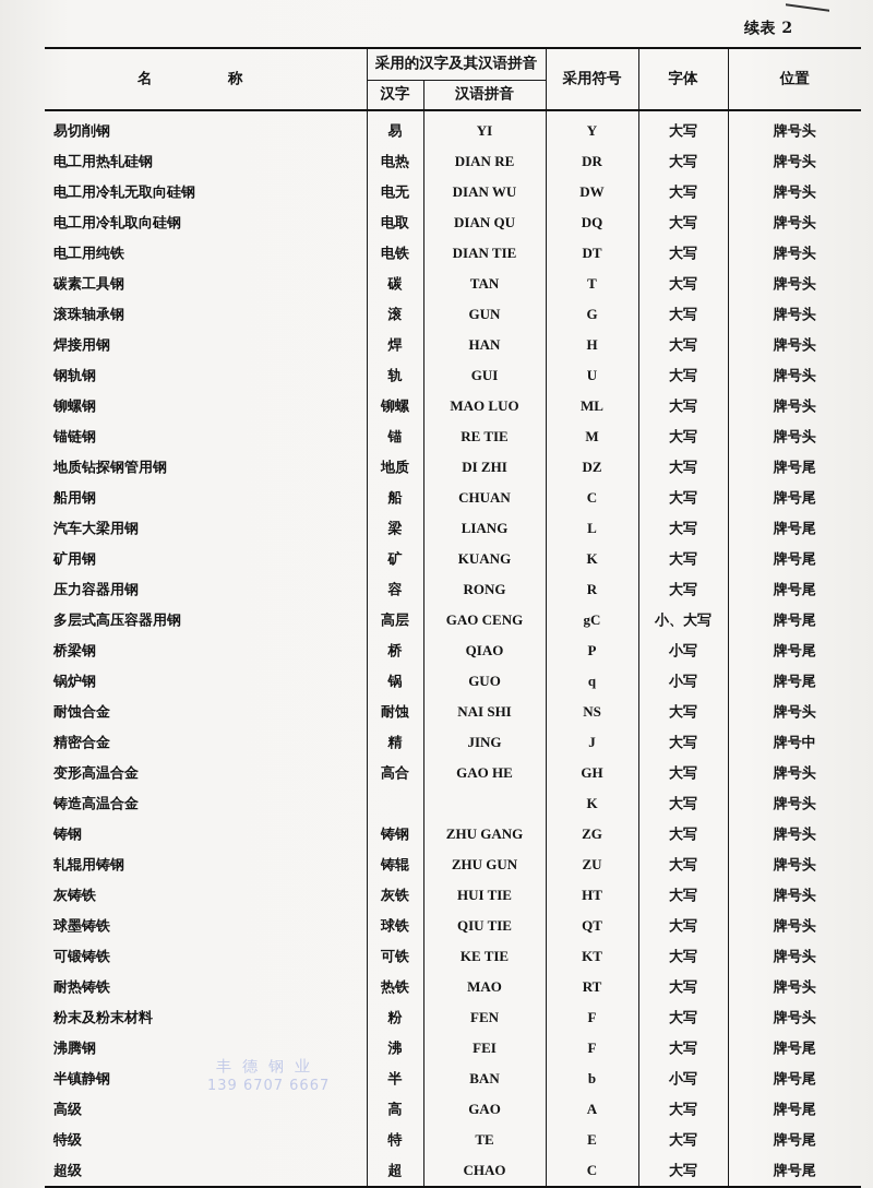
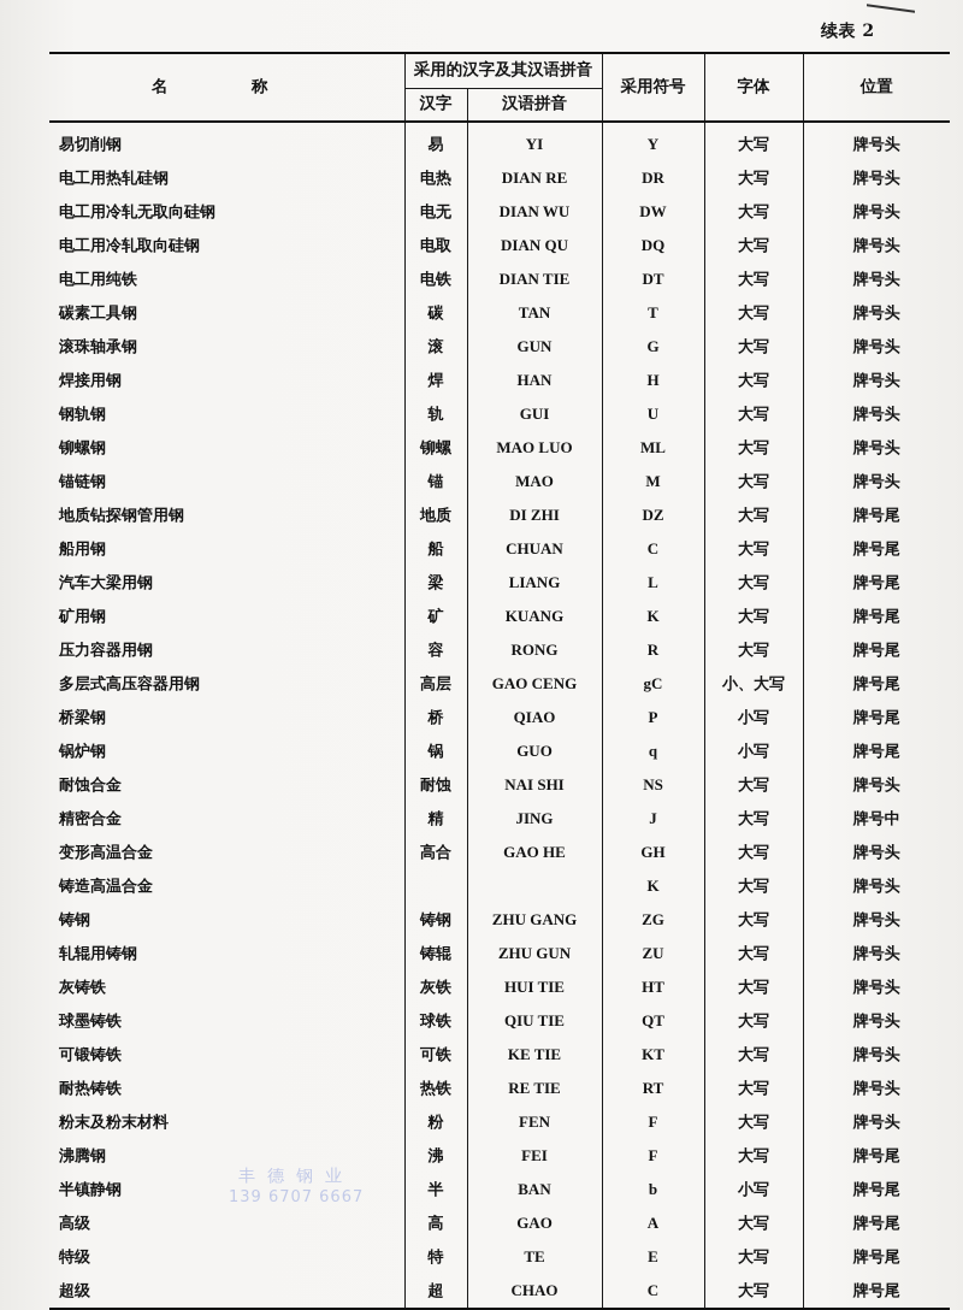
  续表 2
  名 称	采用的汉字及其汉语拼音	采用符号	字体	位置
  汉字	汉语拼音
  易切削钢	易	YI	Y	大写	牌号头
  电工用热轧硅钢	电热	DIAN RE	DR	大写	牌号头
  电工用冷轧无取向硅钢	电无	DIAN WU	DW	大写	牌号头
  电工用冷轧取向硅钢	电取	DIAN QU	DQ	大写	牌号头
  电工用纯铁	电铁	DIAN TIE	DT	大写	牌号头
  碳素工具钢	碳	TAN	T	大写	牌号头
  滚珠轴承钢	滚	GUN	G	大写	牌号头
  焊接用钢	焊	HAN	H	大写	牌号头
  钢轨钢	轨	GUI	U	大写	牌号头
  铆螺钢	铆螺	MAO LUO	ML	大写	牌号头
- 锚链钢	锚	RE TIE	M	大写	牌号头
+ 锚链钢	锚	MAO	M	大写	牌号头
  地质钻探钢管用钢	地质	DI ZHI	DZ	大写	牌号尾
  船用钢	船	CHUAN	C	大写	牌号尾
  汽车大梁用钢	梁	LIANG	L	大写	牌号尾
  矿用钢	矿	KUANG	K	大写	牌号尾
  压力容器用钢	容	RONG	R	大写	牌号尾
  多层式高压容器用钢	高层	GAO CENG	gC	小、大写	牌号尾
  桥梁钢	桥	QIAO	P	小写	牌号尾
  锅炉钢	锅	GUO	q	小写	牌号尾
  耐蚀合金	耐蚀	NAI SHI	NS	大写	牌号头
  精密合金	精	JING	J	大写	牌号中
  变形高温合金	高合	GAO HE	GH	大写	牌号头
  铸造高温合金			K	大写	牌号头
  铸钢	铸钢	ZHU GANG	ZG	大写	牌号头
  轧辊用铸钢	铸辊	ZHU GUN	ZU	大写	牌号头
  灰铸铁	灰铁	HUI TIE	HT	大写	牌号头
  球墨铸铁	球铁	QIU TIE	QT	大写	牌号头
  可锻铸铁	可铁	KE TIE	KT	大写	牌号头
- 耐热铸铁	热铁	MAO	RT	大写	牌号头
+ 耐热铸铁	热铁	RE TIE	RT	大写	牌号头
  粉末及粉末材料	粉	FEN	F	大写	牌号头
  沸腾钢	沸	FEI	F	大写	牌号尾
  半镇静钢	半	BAN	b	小写	牌号尾
  高级	高	GAO	A	大写	牌号尾
  特级	特	TE	E	大写	牌号尾
  超级	超	CHAO	C	大写	牌号尾
  丰德钢业
  139 6707 6667
